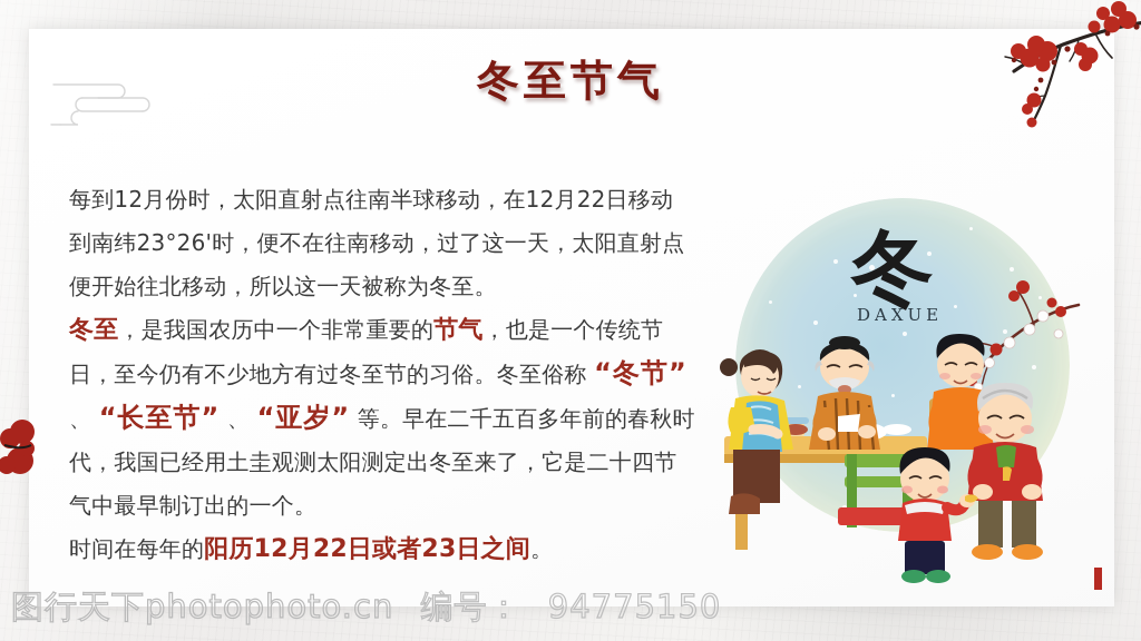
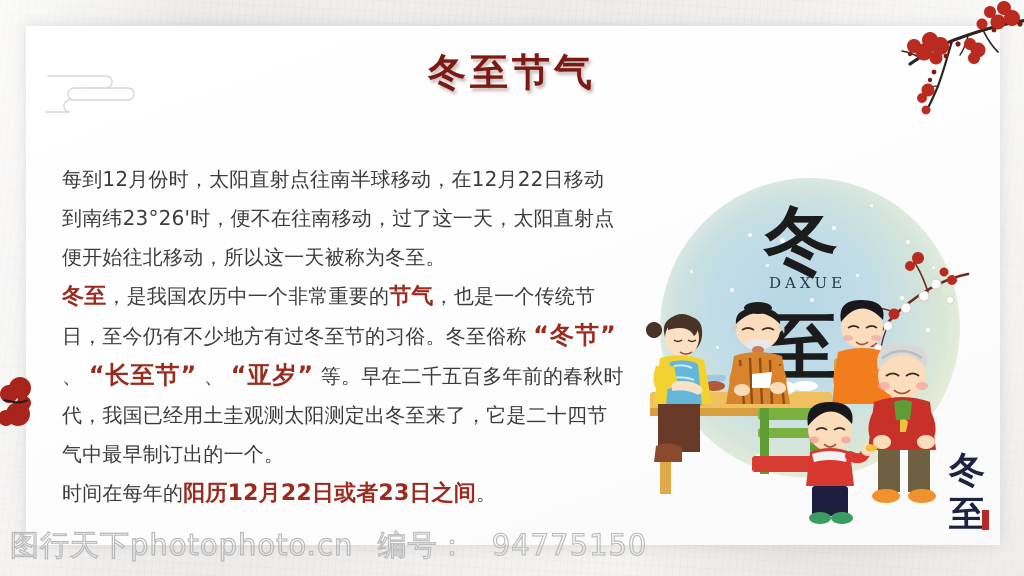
  冬至节气
  每到12月份时，太阳直射点往南半球移动，在12月22日移动到南纬23°26'时，便不在往南移动，过了这一天，太阳直射点便开始往北移动，所以这一天被称为冬至。
  冬至，是我国农历中一个非常重要的节气，也是一个传统节日，至今仍有不少地方有过冬至节的习俗。冬至俗称 “冬节” 、 “长至节” 、 “亚岁” 等。早在二千五百多年前的春秋时代，我国已经用土圭观测太阳测定出冬至来了，它是二十四节气中最早制订出的一个。
  时间在每年的阳历12月22日或者23日之间。
  冬
  DAXUE
+ 至
+ 冬至
  图行天下photophoto.cn 编号： 94775150
